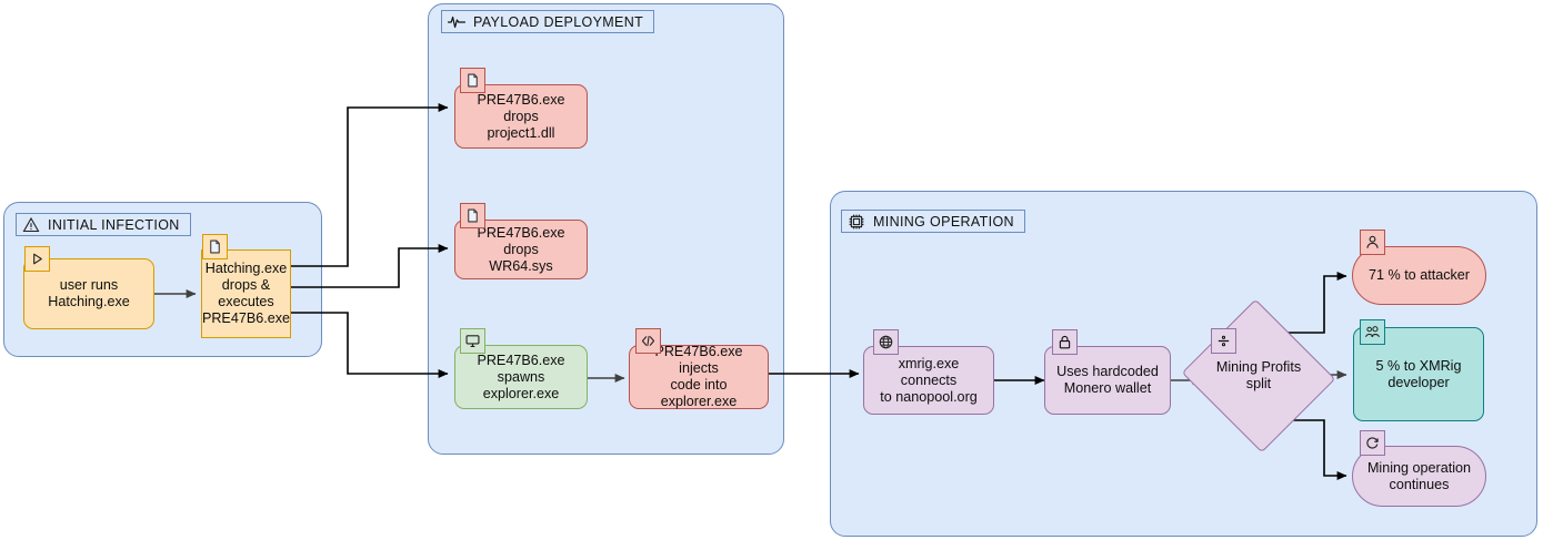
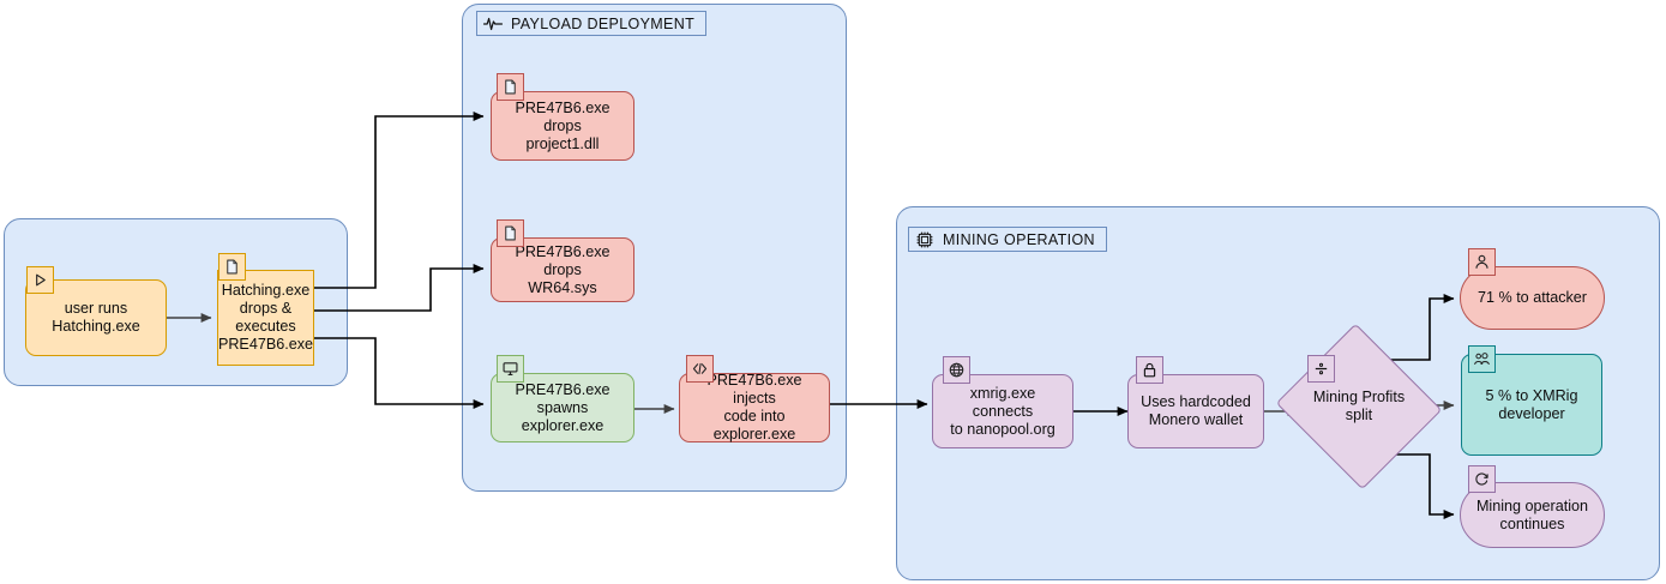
- INITIAL INFECTION
  PAYLOAD DEPLOYMENT
  MINING OPERATION
  user runs
  Hatching.exe
  Hatching.exe
  drops &
  executes
  PRE47B6.exe
  PRE47B6.exe drops
  project1.dll
  PRE47B6.exe drops
  WR64.sys
  PRE47B6.exe
  spawns explorer.exe
  RE47B6.exe injects
  code into explorer.exe
  xmrig.exe connects
  to nanopool.org
  Uses hardcoded
  Monero wallet
  Mining Profits
  split
  71 % to attacker
  5 % to XMRig
  developer
  Mining operation
  continues
